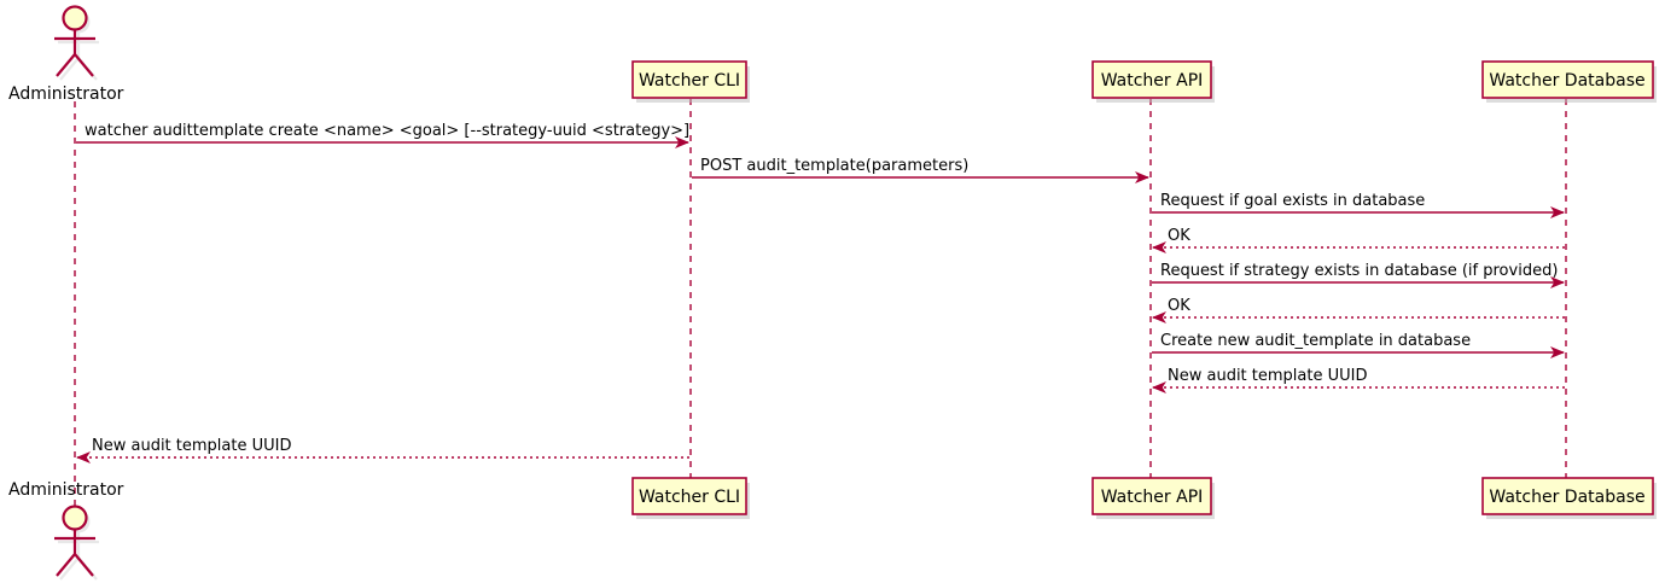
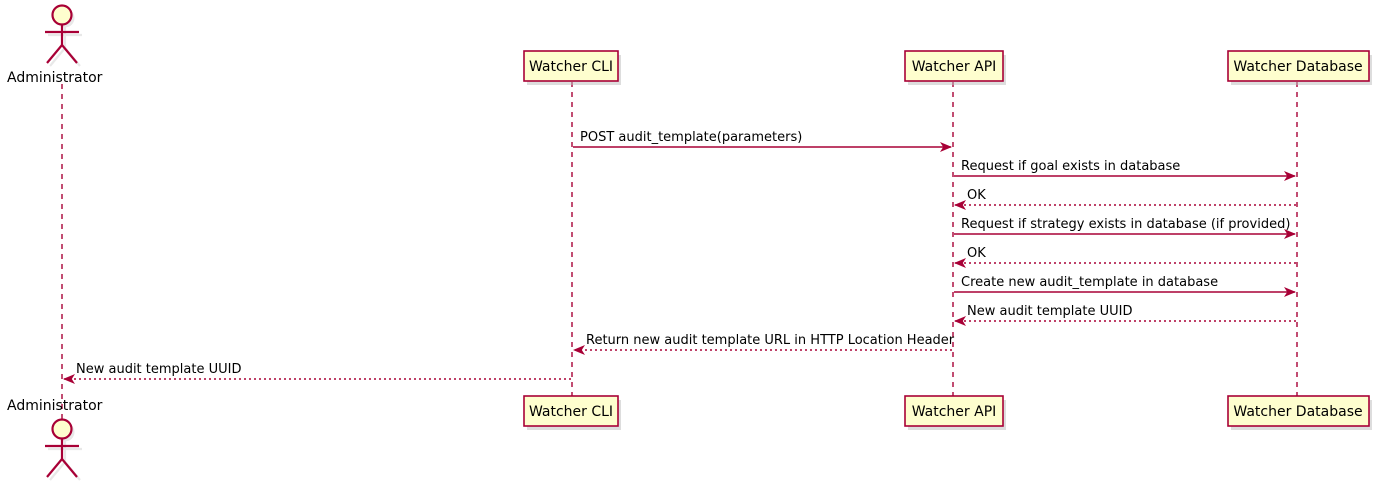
  Administrator
  Administrator
  Watcher CLI
  Watcher API
  Watcher Database
  Watcher CLI
  Watcher API
  Watcher Database
- watcher audittemplate create <name> <goal> [--strategy-uuid <strategy>]
  POST audit_template(parameters)
  Request if goal exists in database
  OK
  Request if strategy exists in database (if provided)
  OK
  Create new audit_template in database
  New audit template UUID
+ Return new audit template URL in HTTP Location Header
  New audit template UUID
